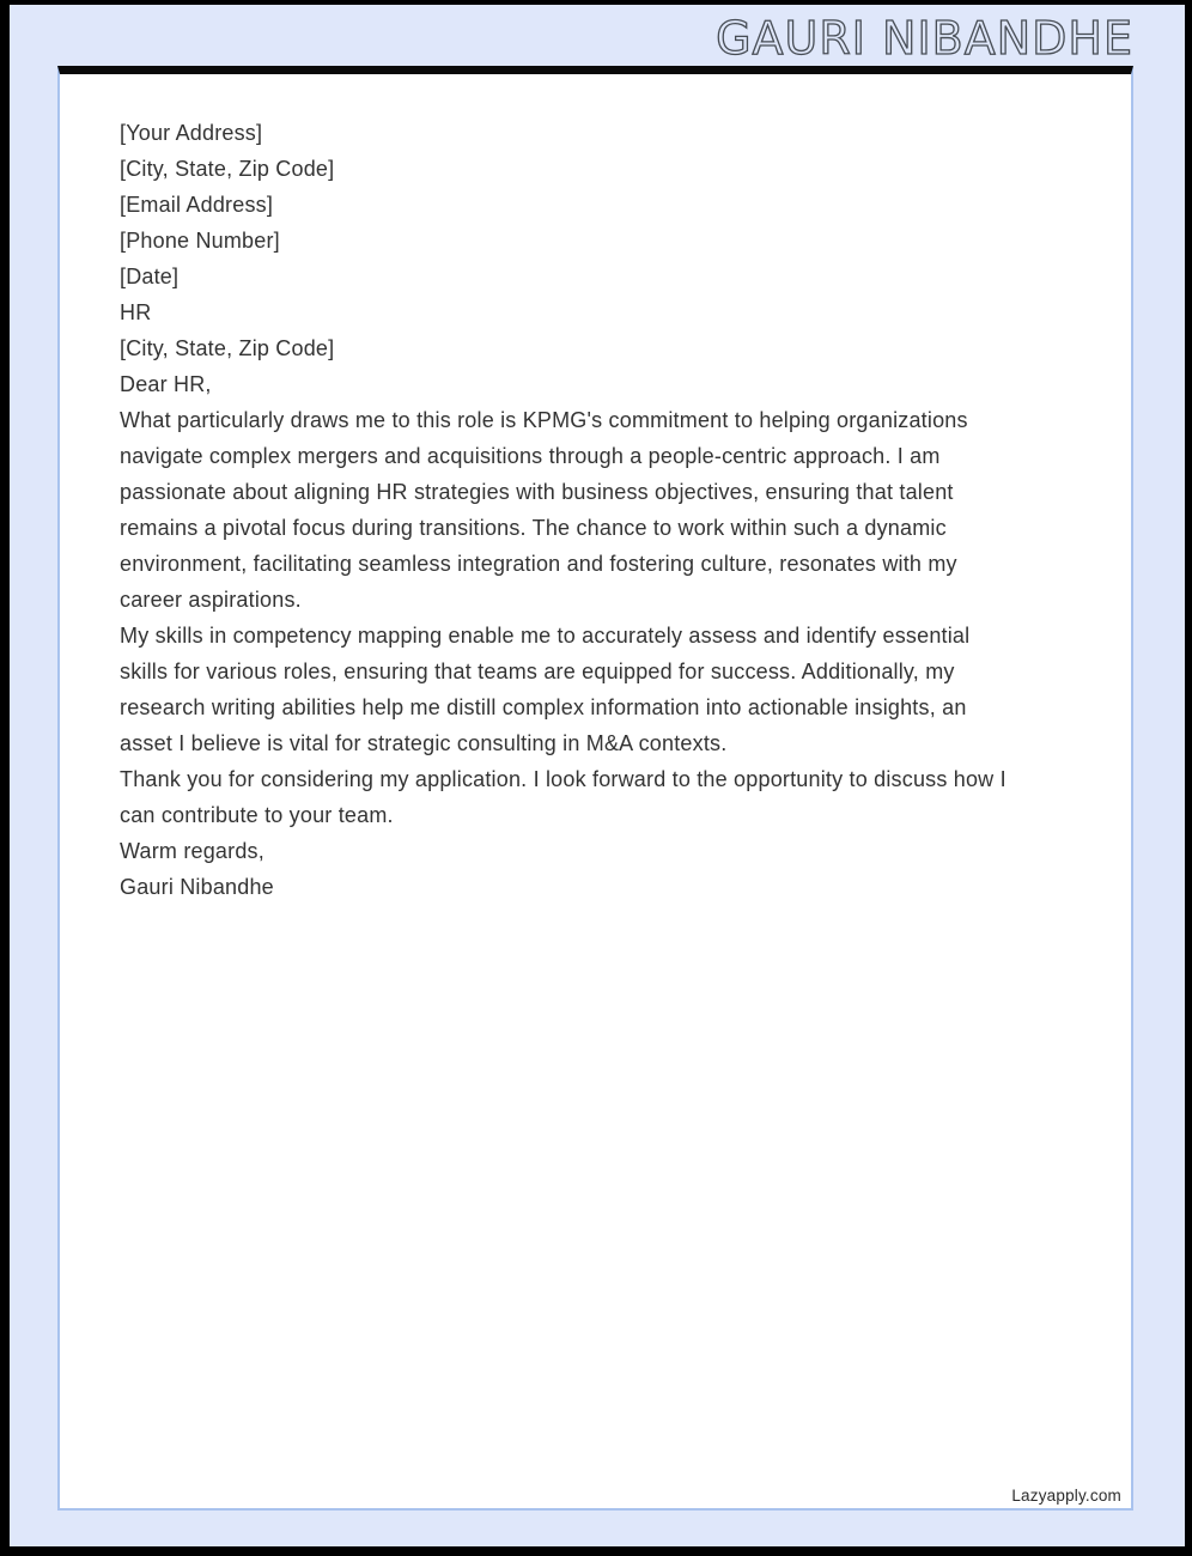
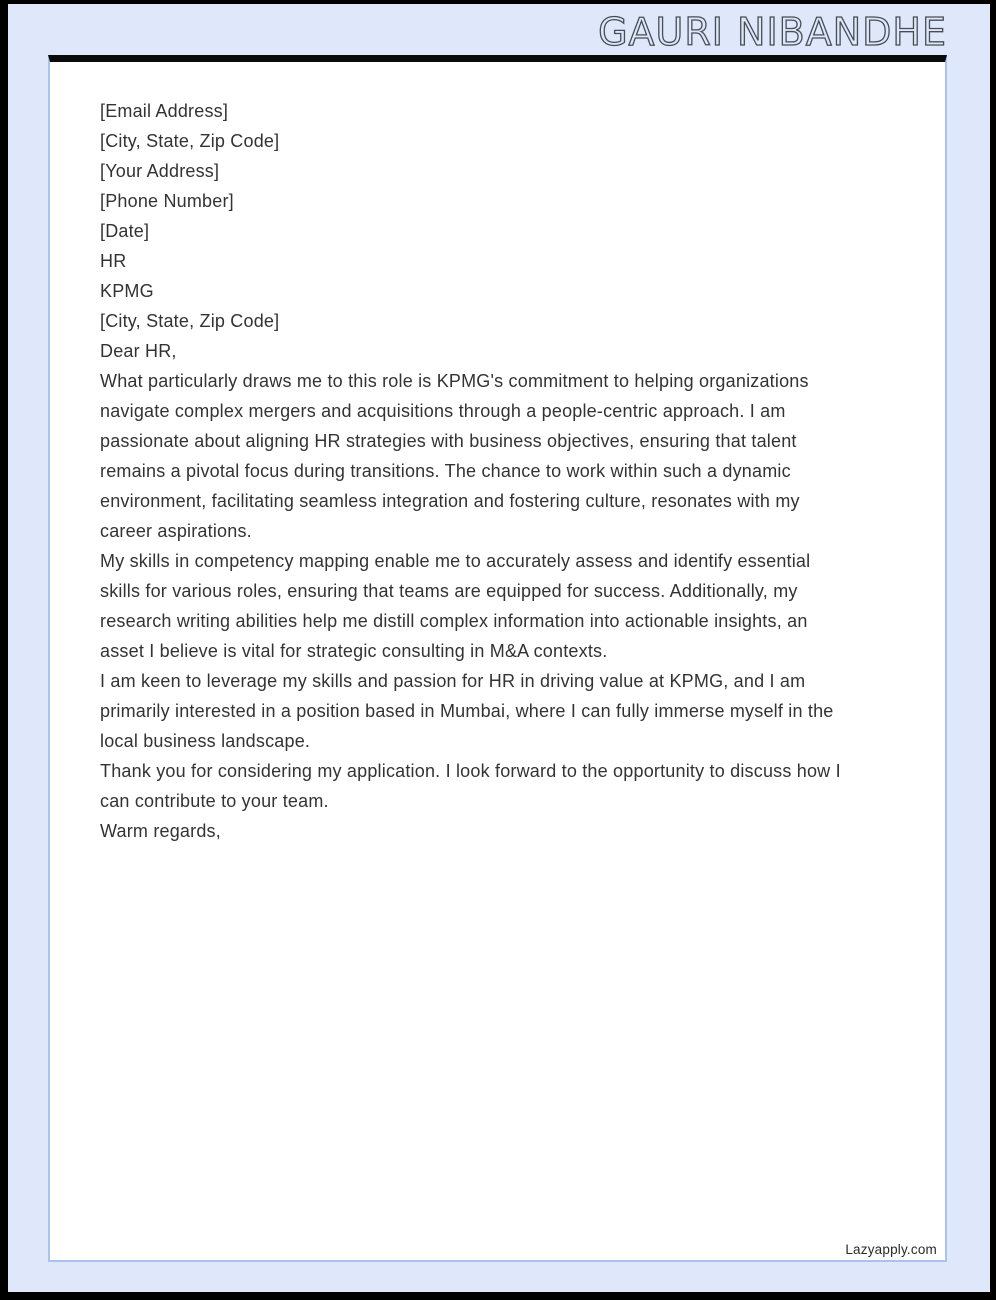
  GAURI NIBANDHE
- [Your Address]
+ [Email Address]
  [City, State, Zip Code]
- [Email Address]
+ [Your Address]
  [Phone Number]
  [Date]
  HR
+ KPMG
  [City, State, Zip Code]
  Dear HR,
  What particularly draws me to this role is KPMG's commitment to helping organizations navigate complex mergers and acquisitions through a people-centric approach. I am passionate about aligning HR strategies with business objectives, ensuring that talent remains a pivotal focus during transitions. The chance to work within such a dynamic environment, facilitating seamless integration and fostering culture, resonates with my career aspirations.
  My skills in competency mapping enable me to accurately assess and identify essential skills for various roles, ensuring that teams are equipped for success. Additionally, my research writing abilities help me distill complex information into actionable insights, an asset I believe is vital for strategic consulting in M&A contexts.
+ I am keen to leverage my skills and passion for HR in driving value at KPMG, and I am primarily interested in a position based in Mumbai, where I can fully immerse myself in the local business landscape.
  Thank you for considering my application. I look forward to the opportunity to discuss how I can contribute to your team.
  Warm regards,
- Gauri Nibandhe
  Lazyapply.com
